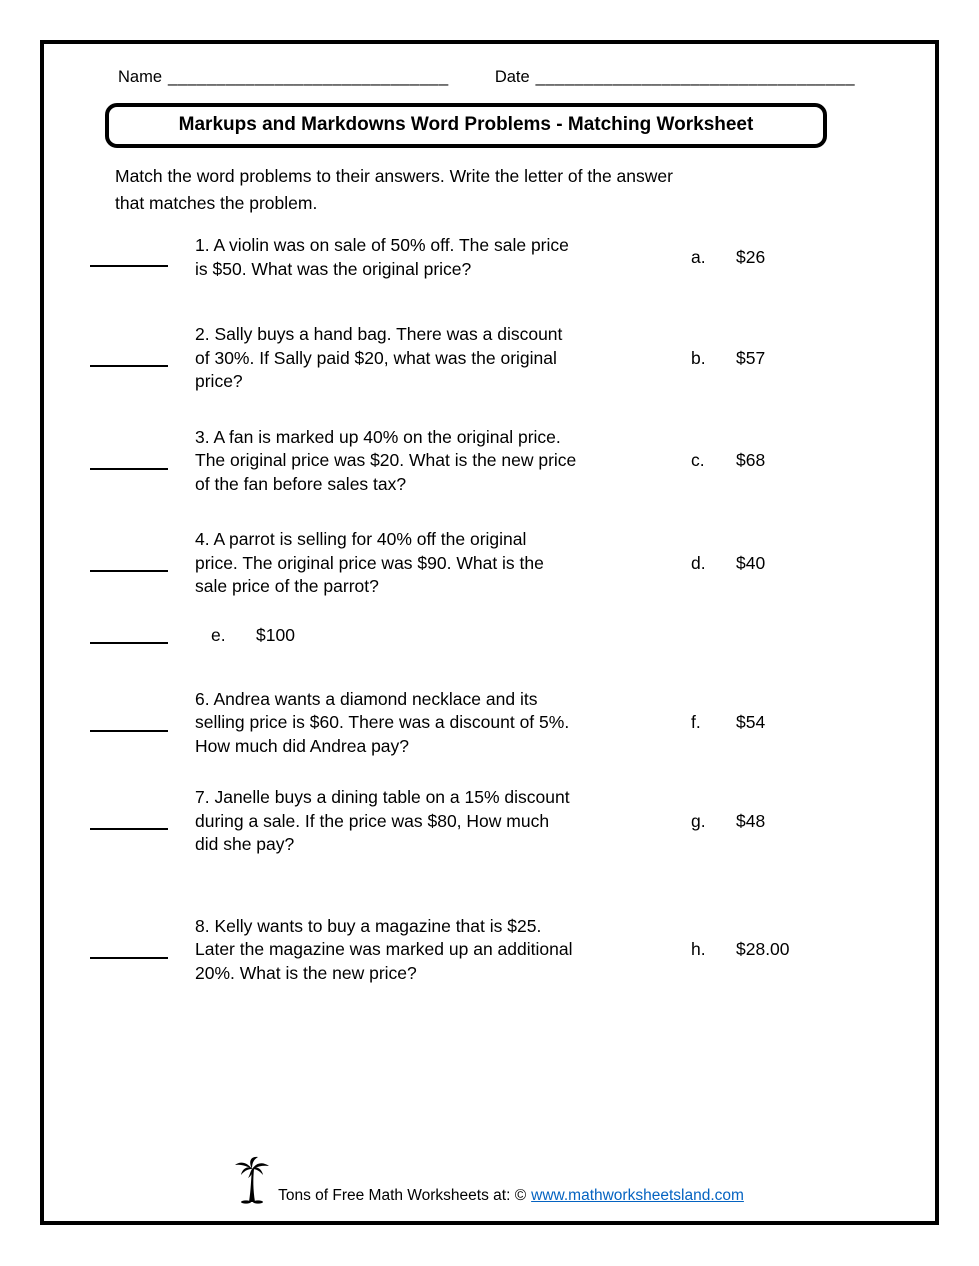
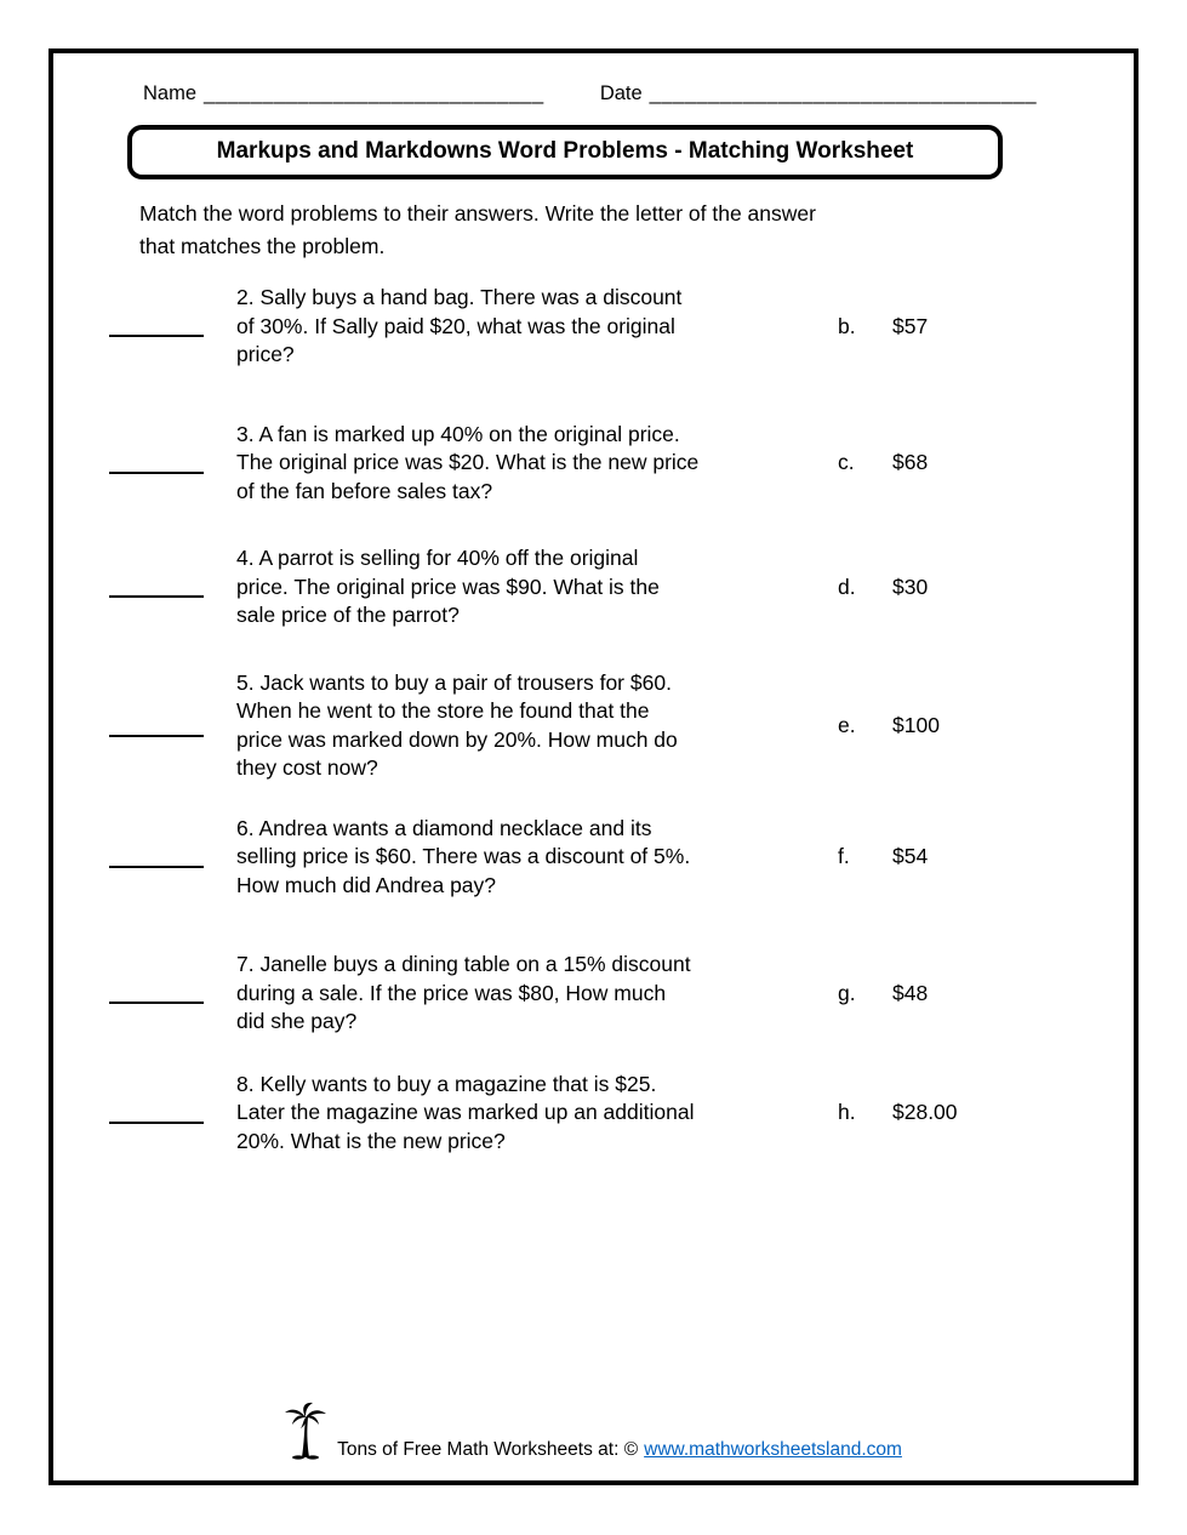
  Name
  _____________________________
  Date
  _________________________________
  Markups and Markdowns Word Problems - Matching Worksheet
  Match the word problems to their answers. Write the letter of the answer
  that matches the problem.
- 1. A violin was on sale of 50% off. The sale price
- is $50. What was the original price?
- a.
- $26
  2. Sally buys a hand bag. There was a discount
  of 30%. If Sally paid $20, what was the original
  price?
  b.
  $57
  3. A fan is marked up 40% on the original price.
  The original price was $20. What is the new price
  of the fan before sales tax?
  c.
  $68
  4. A parrot is selling for 40% off the original
  price. The original price was $90. What is the
  sale price of the parrot?
  d.
- $40
+ $30
+ 5. Jack wants to buy a pair of trousers for $60.
+ When he went to the store he found that the
+ price was marked down by 20%. How much do
+ they cost now?
  e.
  $100
  6. Andrea wants a diamond necklace and its
  selling price is $60. There was a discount of 5%.
  How much did Andrea pay?
  f.
  $54
  7. Janelle buys a dining table on a 15% discount
  during a sale. If the price was $80, How much
  did she pay?
  g.
  $48
  8. Kelly wants to buy a magazine that is $25.
  Later the magazine was marked up an additional
  20%. What is the new price?
  h.
  $28.00
  Tons of Free Math Worksheets at: ©
  www.mathworksheetsland.com
